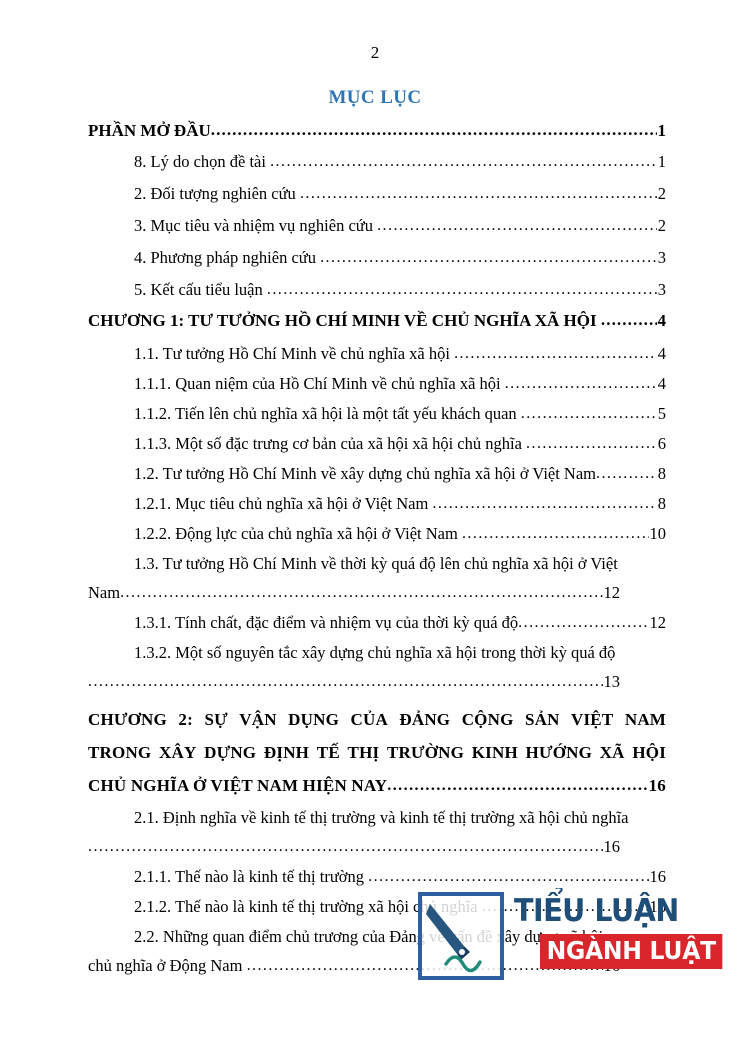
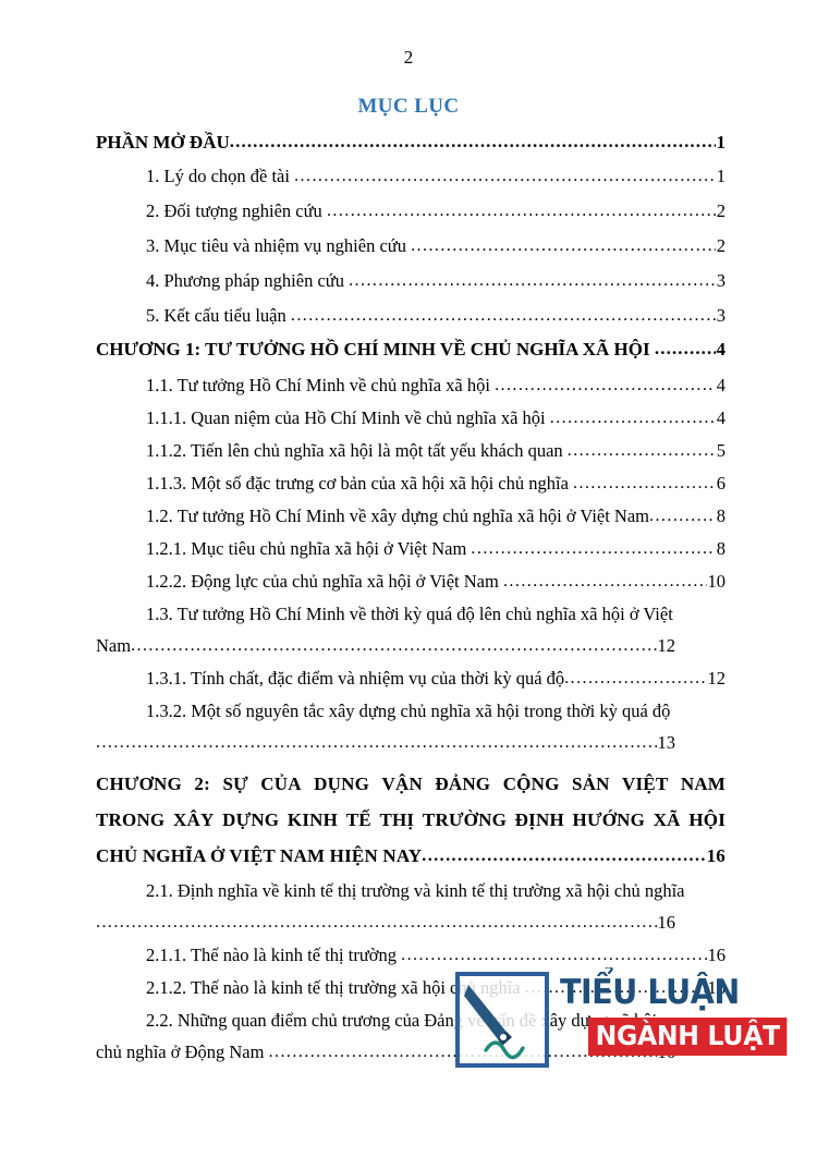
  2
  MỤC LỤC
  PHẦN MỞ ĐẦU
  1
- 8. Lý do chọn đề tài
+ 1. Lý do chọn đề tài
  1
  2. Đối tượng nghiên cứu
  2
  3. Mục tiêu và nhiệm vụ nghiên cứu
  2
  4. Phương pháp nghiên cứu
  3
  5. Kết cấu tiểu luận
  3
  CHƯƠNG 1: TƯ TƯỞNG HỒ CHÍ MINH VỀ CHỦ NGHĨA XÃ HỘI
  4
  1.1. Tư tưởng Hồ Chí Minh về chủ nghĩa xã hội
  4
  1.1.1. Quan niệm của Hồ Chí Minh về chủ nghĩa xã hội
  4
  1.1.2. Tiến lên chủ nghĩa xã hội là một tất yếu khách quan
  5
  1.1.3. Một số đặc trưng cơ bản của xã hội xã hội chủ nghĩa
  6
  1.2. Tư tưởng Hồ Chí Minh về xây dựng chủ nghĩa xã hội ở Việt Nam
  8
  1.2.1. Mục tiêu chủ nghĩa xã hội ở Việt Nam
  8
  1.2.2. Động lực của chủ nghĩa xã hội ở Việt Nam
  10
  1.3. Tư tưởng Hồ Chí Minh về thời kỳ quá độ lên chủ nghĩa xã hội ở Việt
  Nam
  12
  1.3.1. Tính chất, đặc điểm và nhiệm vụ của thời kỳ quá độ
  12
  1.3.2. Một số nguyên tắc xây dựng chủ nghĩa xã hội trong thời kỳ quá độ
  13
  CHƯƠNG
  2:
  SỰ
- VẬN
+ CỦA
  DỤNG
- CỦA
+ VẬN
  ĐẢNG
  CỘNG
  SẢN
  VIỆT
  NAM
  TRONG
  XÂY
  DỰNG
- ĐỊNH
+ KINH
  TẾ
  THỊ
  TRƯỜNG
- KINH
+ ĐỊNH
  HƯỚNG
  XÃ
  HỘI
  CHỦ NGHĨA Ở VIỆT NAM HIỆN NAY
  16
  2.1. Định nghĩa về kinh tế thị trường và kinh tế thị trường xã hội chủ nghĩa
  16
  2.1.1. Thế nào là kinh tế thị trường
  16
  2.1.2. Thế nào là kinh tế thị trường xã hội chủ nghĩa
  16
  2.2. Những quan điểm chủ trương của Đảng vềấn đề xây dự
  chủ nghĩa ở Động Nam
  TIỂU LUẬN
  NGÀNH LUẬT
